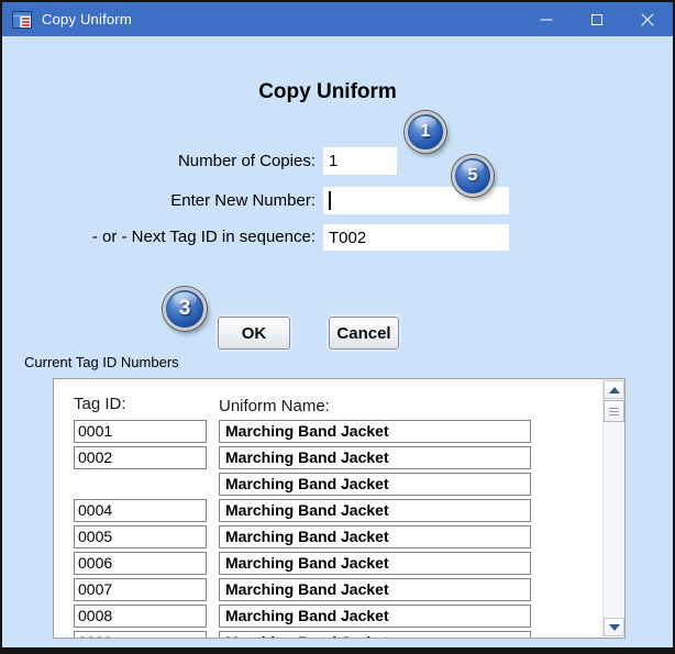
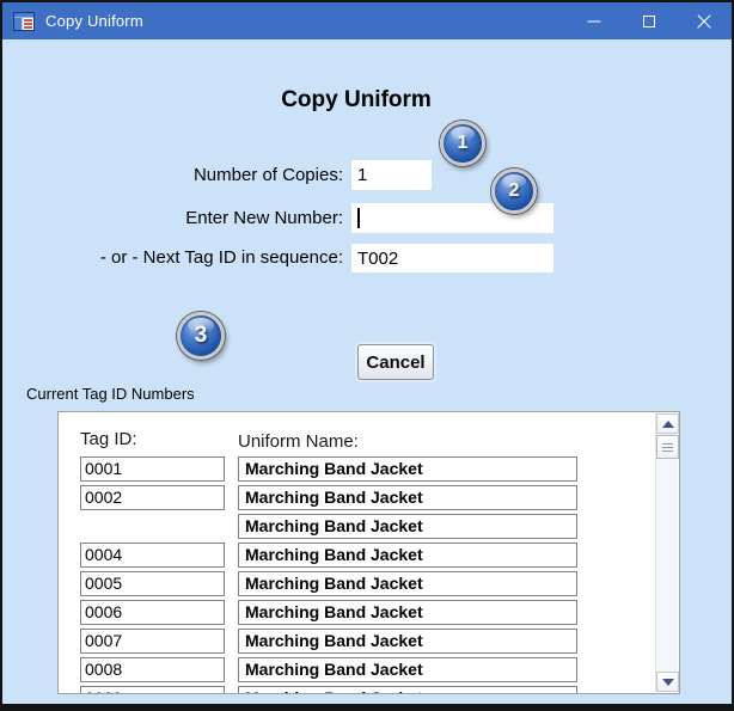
  Copy Uniform
  Copy Uniform
  1
- 5
+ 2
  3
  Number of Copies:
  1
  Enter New Number:
  - or - Next Tag ID in sequence:
  T002
- OK
  Cancel
  Current Tag ID Numbers
  Tag ID:
  Uniform Name:
  0001
  Marching Band Jacket
  0002
  Marching Band Jacket
  Marching Band Jacket
  0004
  Marching Band Jacket
  0005
  Marching Band Jacket
  0006
  Marching Band Jacket
  0007
  Marching Band Jacket
  0008
  Marching Band Jacket
